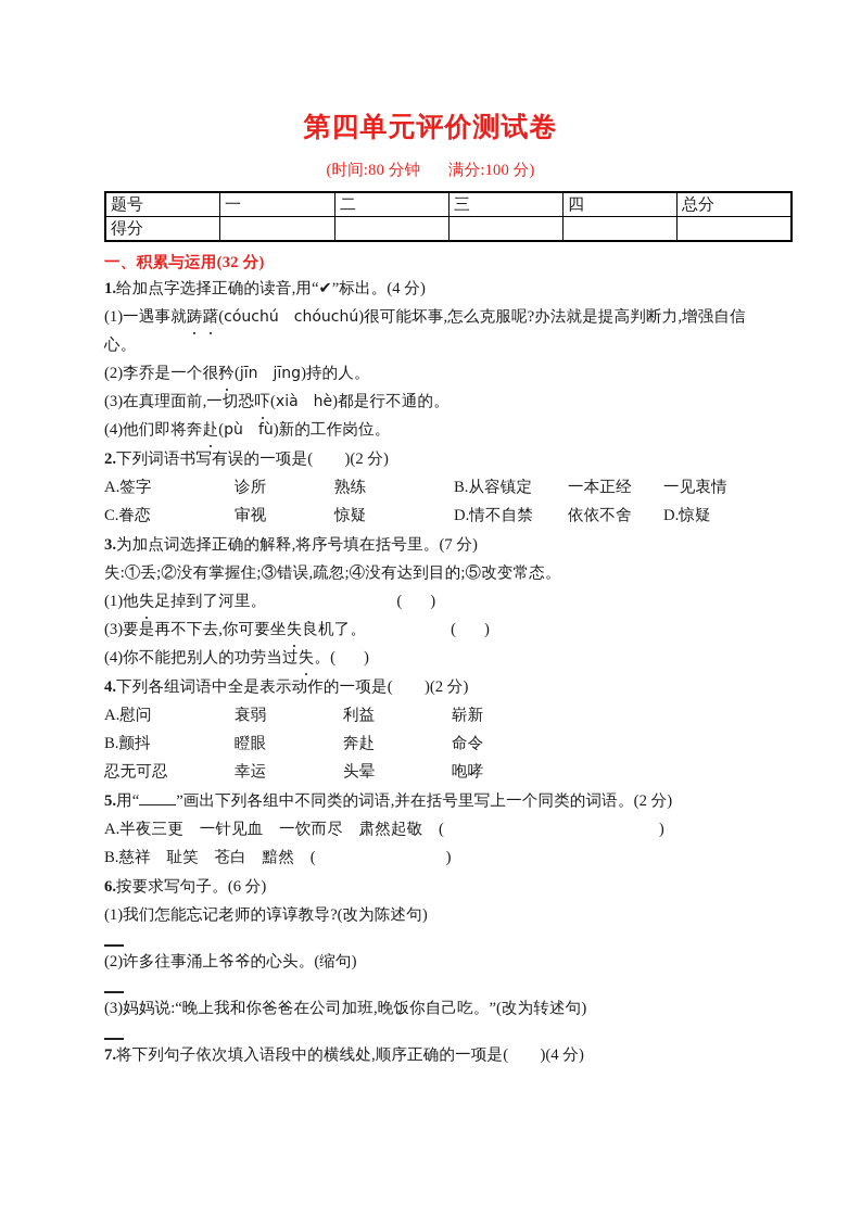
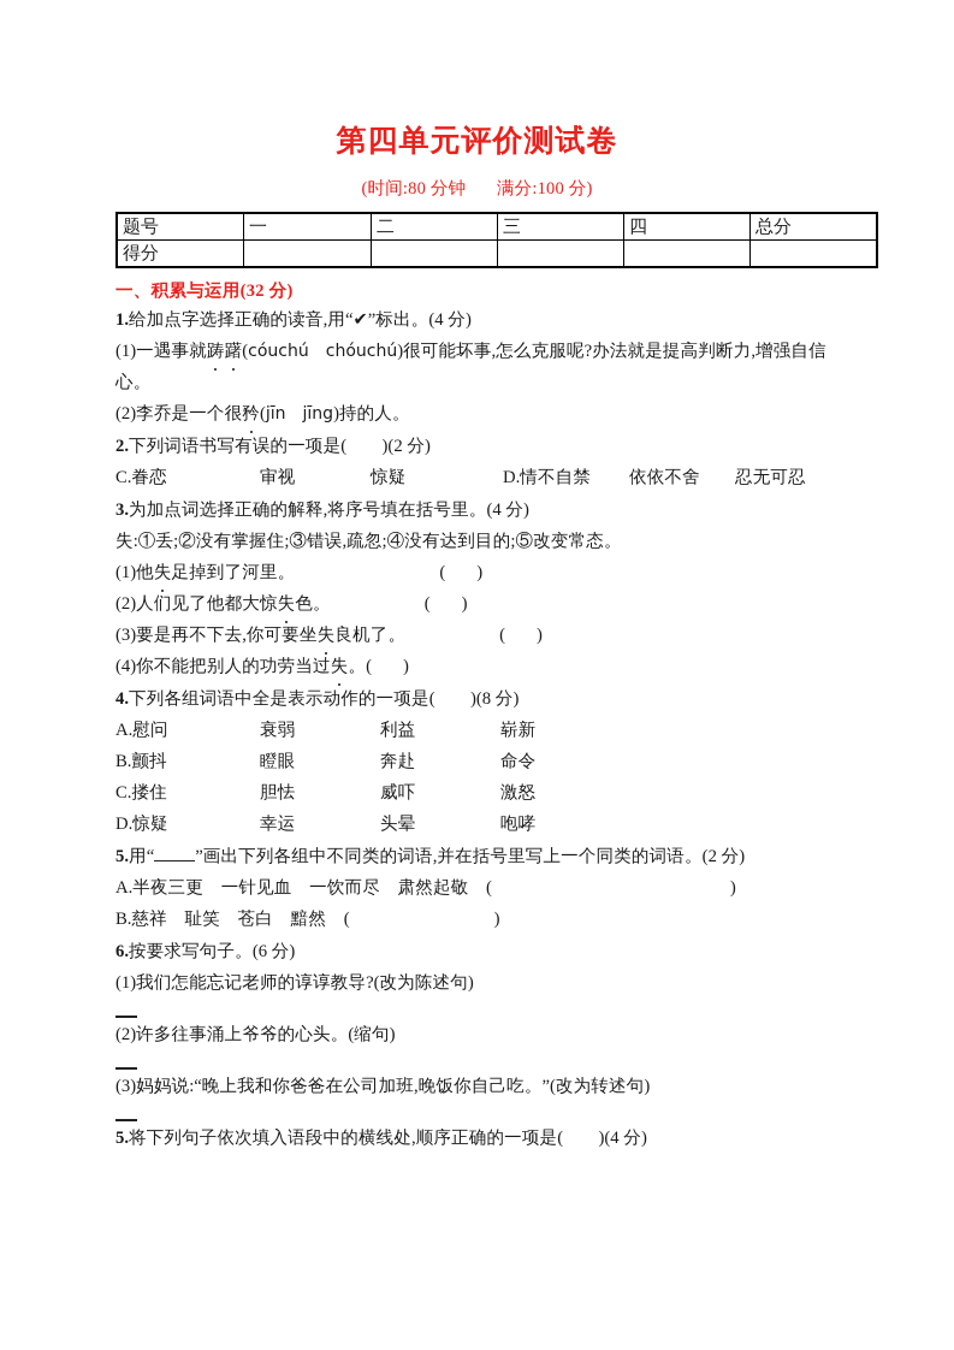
  第四单元评价测试卷
  (时间:80 分钟 满分:100 分)
  题号	一	二	三	四	总分
  得分
  一、积累与运用(32 分)
  1.给加点字选择正确的读音,用“✔”标出。(4 分)
  (1)一遇事就踌躇(cóuchú chóuchú)很可能坏事,怎么克服呢?办法就是提高判断力,增强自信心。
  (2)李乔是一个很矜(jīn jīng)持的人。
- (3)在真理面前,一切恐吓(xià hè)都是行不通的。
- (4)他们即将奔赴(pù fù)新的工作岗位。
  2.下列词语书写有误的一项是( )(2 分)
- A.签字 诊所 熟练 B.从容镇定 一本正经 一见衷情
- C.眷恋 审视 惊疑 D.情不自禁 依依不舍 D.惊疑
+ C.眷恋 审视 惊疑 D.情不自禁 依依不舍 忍无可忍
- 3.为加点词选择正确的解释,将序号填在括号里。(7 分)
+ 3.为加点词选择正确的解释,将序号填在括号里。(4 分)
  失:①丢;②没有掌握住;③错误,疏忽;④没有达到目的;⑤改变常态。
  (1)他失足掉到了河里。 ( )
+ (2)人们见了他都大惊失色。 ( )
  (3)要是再不下去,你可要坐失良机了。 ( )
  (4)你不能把别人的功劳当过失。( )
- 4.下列各组词语中全是表示动作的一项是( )(2 分)
+ 4.下列各组词语中全是表示动作的一项是( )(8 分)
  A.慰问 衰弱 利益 崭新
  B.颤抖 瞪眼 奔赴 命令
+ C.搂住 胆怯 威吓 激怒
- 忍无可忍 幸运 头晕 咆哮
+ D.惊疑 幸运 头晕 咆哮
  5.用“ ”画出下列各组中不同类的词语,并在括号里写上一个同类的词语。(2 分)
  A.半夜三更 一针见血 一饮而尽 肃然起敬 ( )
  B.慈祥 耻笑 苍白 黯然 ( )
  6.按要求写句子。(6 分)
  (1)我们怎能忘记老师的谆谆教导?(改为陈述句)
  (2)许多往事涌上爷爷的心头。(缩句)
  (3)妈妈说:“晚上我和你爸爸在公司加班,晚饭你自己吃。”(改为转述句)
- 7.将下列句子依次填入语段中的横线处,顺序正确的一项是( )(4 分)
+ 5.将下列句子依次填入语段中的横线处,顺序正确的一项是( )(4 分)
